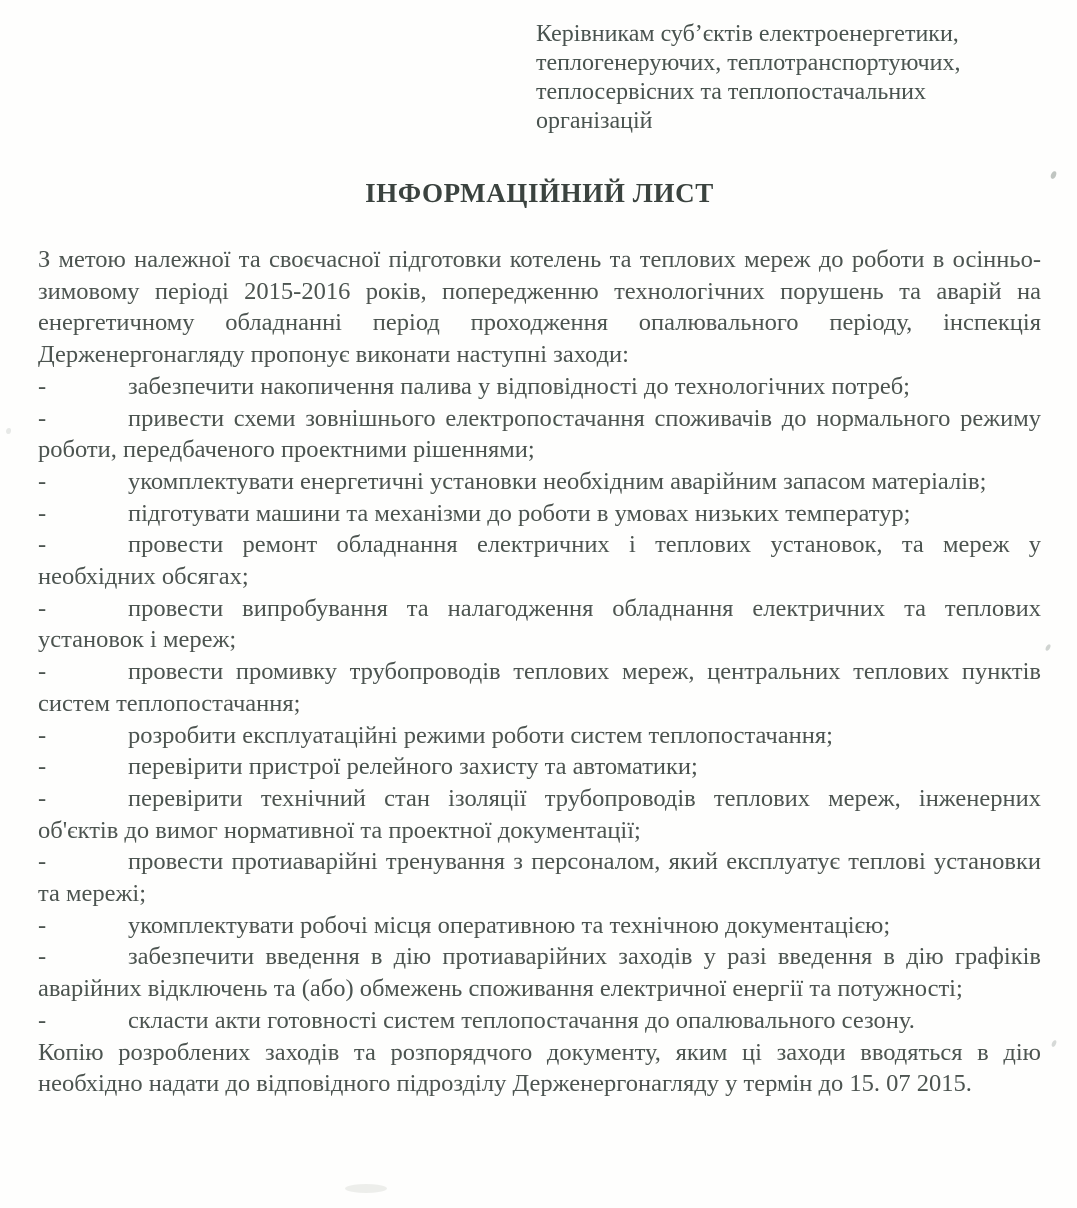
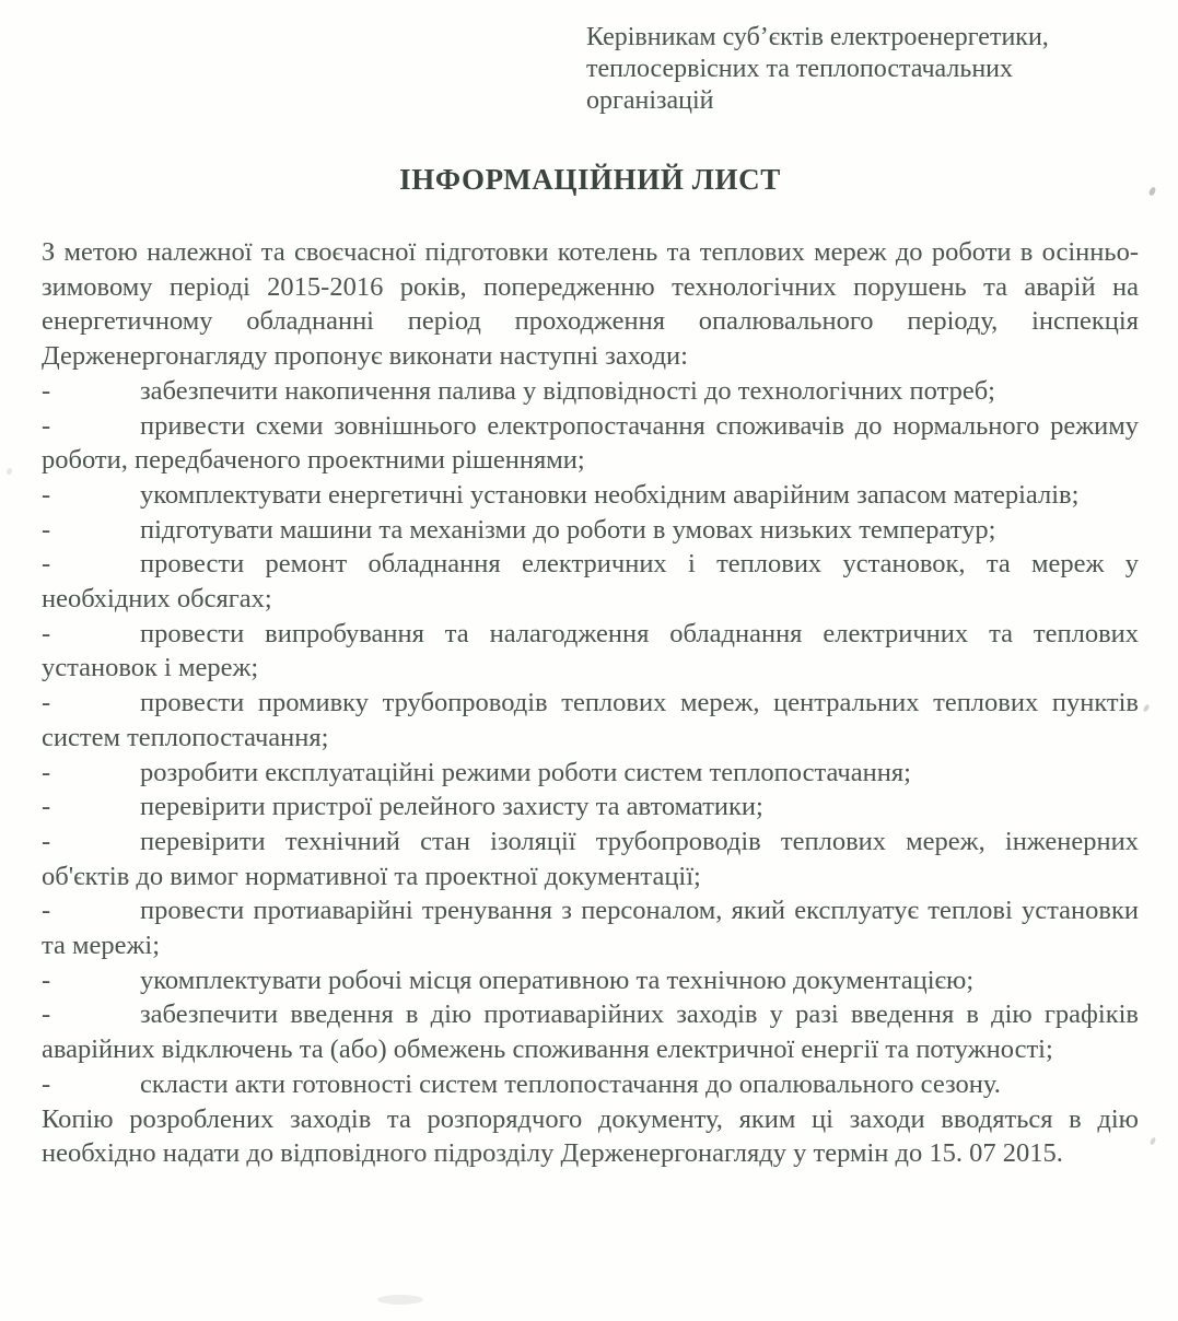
  Керівникам суб’єктів електроенергетики,
- теплогенеруючих, теплотранспортуючих,
  теплосервісних та теплопостачальних
  організацій
  ІНФОРМАЦІЙНИЙ ЛИСТ
  З метою належної та своєчасної підготовки котелень та теплових мереж до роботи в осінньо-зимовому періоді 2015-2016 років, попередженню технологічних порушень та аварій на енергетичному обладнанні період проходження опалювального періоду, інспекція Держенергонагляду пропонує виконати наступні заходи:
  - забезпечити накопичення палива у відповідності до технологічних потреб;
  - привести схеми зовнішнього електропостачання споживачів до нормального режиму роботи, передбаченого проектними рішеннями;
  - укомплектувати енергетичні установки необхідним аварійним запасом матеріалів;
  - підготувати машини та механізми до роботи в умовах низьких температур;
  - провести ремонт обладнання електричних і теплових установок, та мереж у необхідних обсягах;
  - провести випробування та налагодження обладнання електричних та теплових установок і мереж;
  - провести промивку трубопроводів теплових мереж, центральних теплових пунктів систем теплопостачання;
  - розробити експлуатаційні режими роботи систем теплопостачання;
  - перевірити пристрої релейного захисту та автоматики;
  - перевірити технічний стан ізоляції трубопроводів теплових мереж, інженерних об'єктів до вимог нормативної та проектної документації;
  - провести протиаварійні тренування з персоналом, який експлуатує теплові установки та мережі;
  - укомплектувати робочі місця оперативною та технічною документацією;
  - забезпечити введення в дію протиаварійних заходів у разі введення в дію графіків аварійних відключень та (або) обмежень споживання електричної енергії та потужності;
  - скласти акти готовності систем теплопостачання до опалювального сезону.
  Копію розроблених заходів та розпорядчого документу, яким ці заходи вводяться в дію необхідно надати до відповідного підрозділу Держенергонагляду у термін до 15. 07 2015.
